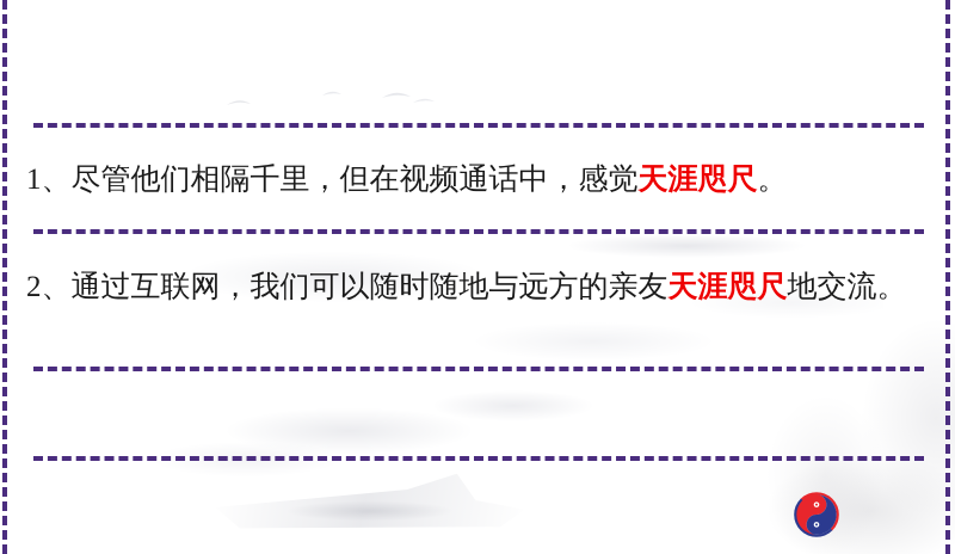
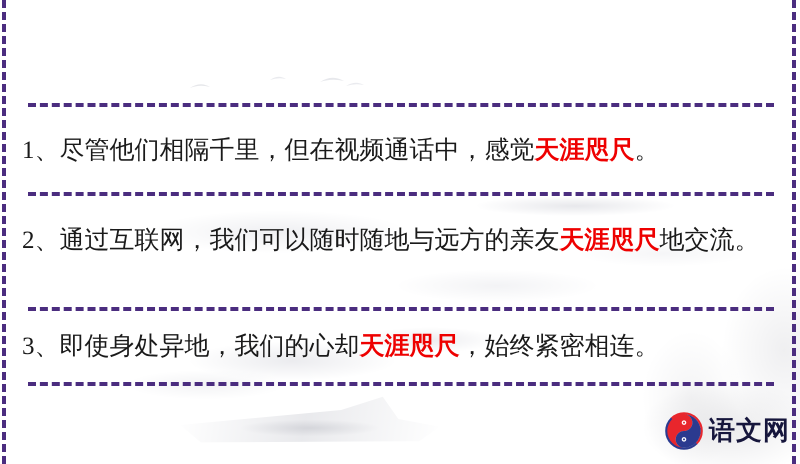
  1、尽管他们相隔千里，但在视频通话中，感觉天涯咫尺。
  2、通过互联网，我们可以随时随地与远方的亲友天涯咫尺地交流。
+ 3、即使身处异地，我们的心却天涯咫尺，始终紧密相连。
+ 语文网
